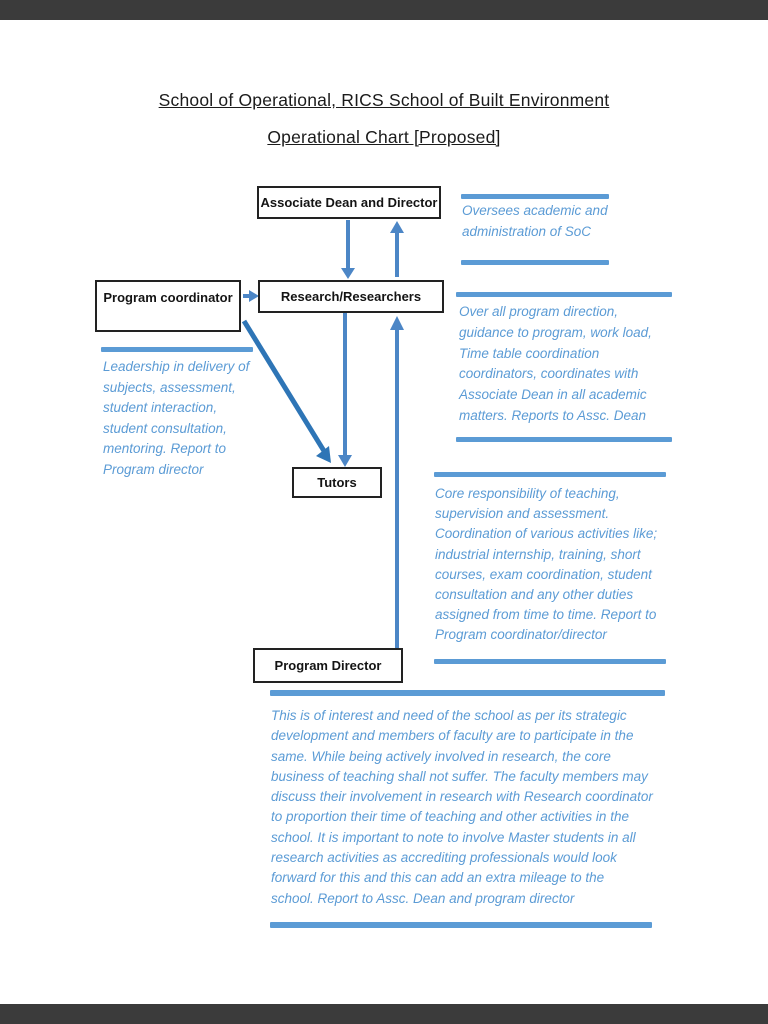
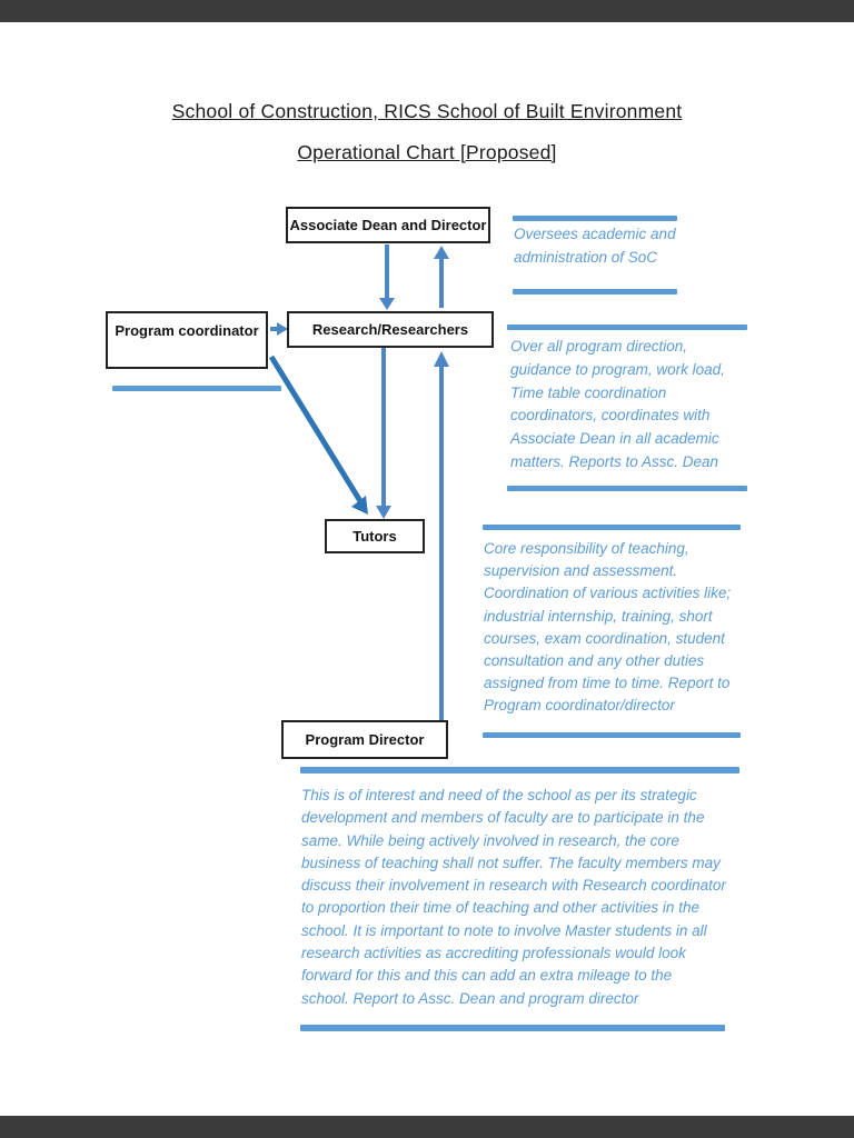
- School of Operational, RICS School of Built Environment
+ School of Construction, RICS School of Built Environment
  Operational Chart [Proposed]
  Associate Dean and Director
  Program coordinator
  Research/Researchers
  Tutors
  Program Director
  Oversees academic and
  administration of SoC
  Over all program direction,
  guidance to program, work load,
  Time table coordination
  coordinators, coordinates with
  Associate Dean in all academic
  matters. Reports to Assc. Dean
- Leadership in delivery of
- subjects, assessment,
- student interaction,
- student consultation,
- mentoring. Report to
- Program director
  Core responsibility of teaching,
  supervision and assessment.
  Coordination of various activities like;
  industrial internship, training, short
  courses, exam coordination, student
  consultation and any other duties
  assigned from time to time. Report to
  Program coordinator/director
  This is of interest and need of the school as per its strategic
  development and members of faculty are to participate in the
  same. While being actively involved in research, the core
  business of teaching shall not suffer. The faculty members may
  discuss their involvement in research with Research coordinator
  to proportion their time of teaching and other activities in the
  school. It is important to note to involve Master students in all
  research activities as accrediting professionals would look
  forward for this and this can add an extra mileage to the
  school. Report to Assc. Dean and program director
